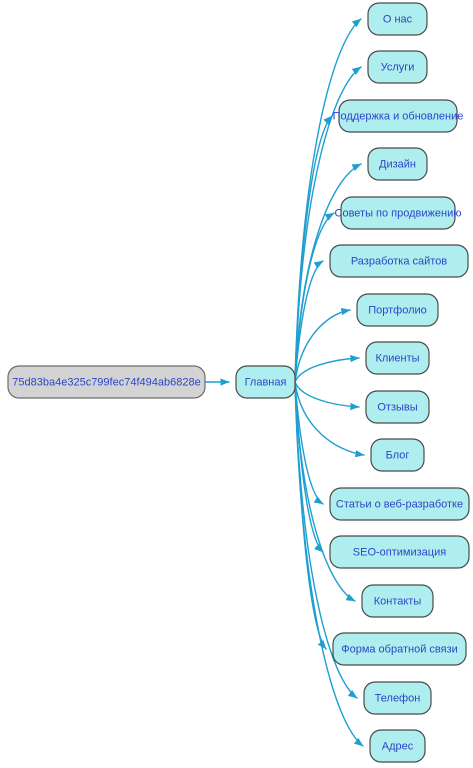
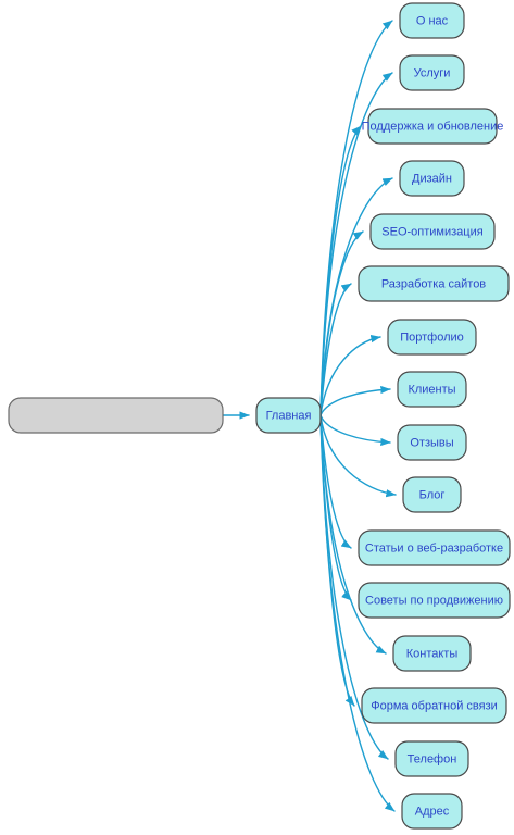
- 75d83ba4e325c799fec74f494ab6828e
  Главная
  О нас
  Услуги
  Поддержка и обновление
  Дизайн
- Советы по продвижению
+ SEO-оптимизация
  Разработка сайтов
  Портфолио
  Клиенты
  Отзывы
  Блог
  Статьи о веб-разработке
- SEO-оптимизация
+ Советы по продвижению
  Контакты
  Форма обратной связи
  Телефон
  Адрес
